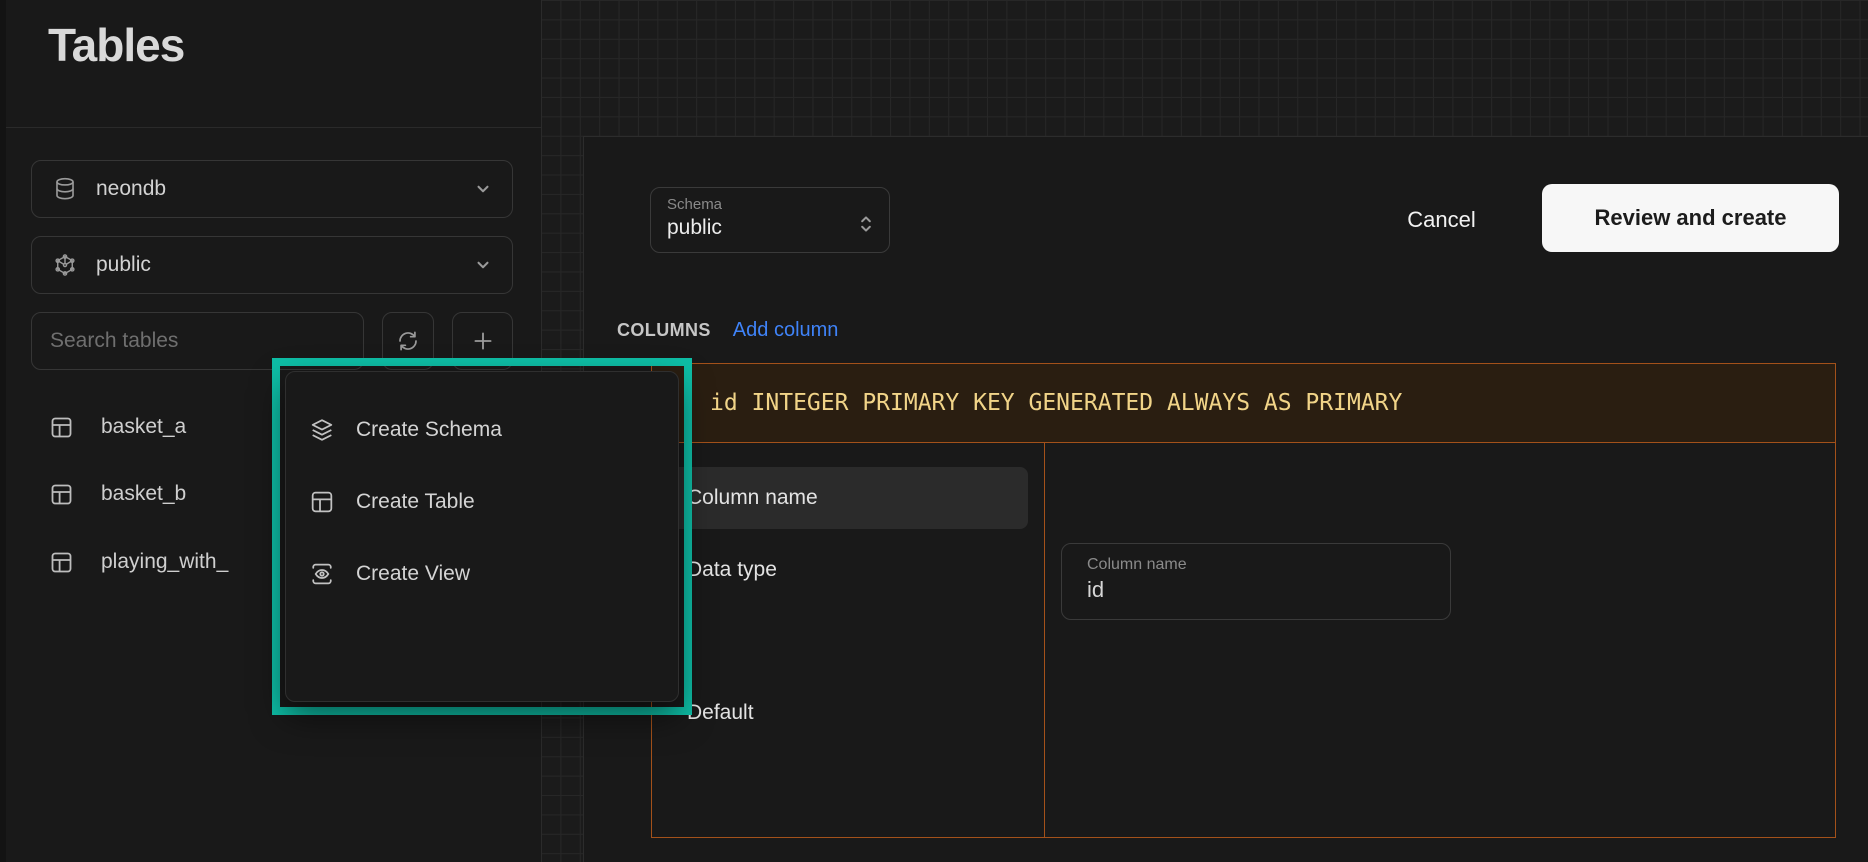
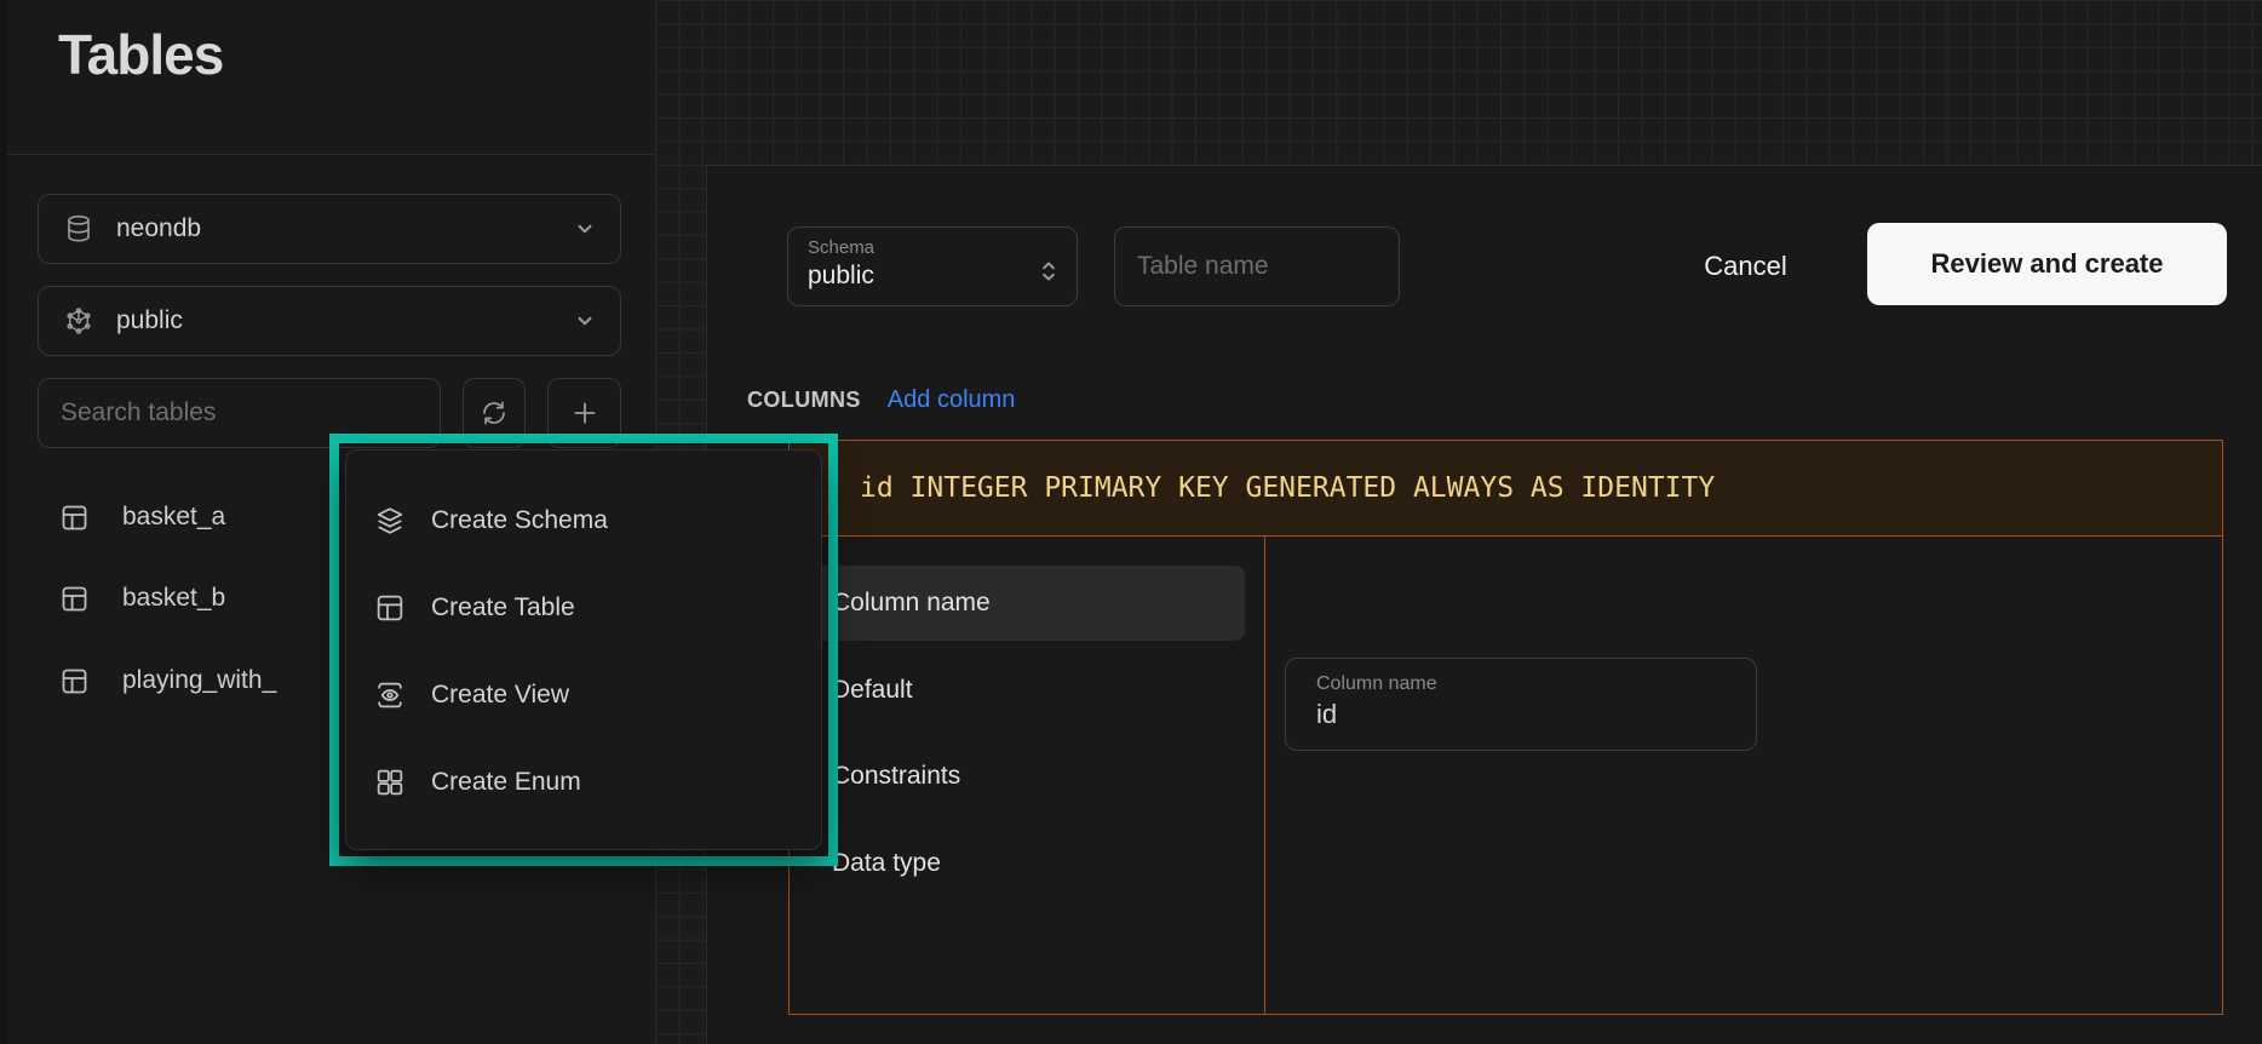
  Tables
  neondb
  public
  Search tables
  basket_a
  basket_b
  playing_with_
  Schema
  public
+ Table name
  Cancel
  Review and create
  COLUMNS
  Add column
- id INTEGER PRIMARY KEY GENERATED ALWAYS AS PRIMARY
+ id INTEGER PRIMARY KEY GENERATED ALWAYS AS IDENTITY
  Column name
- Data type
+ Default
+ Constraints
- Default
+ Data type
  Column name
  id
  Create Schema
  Create Table
  Create View
+ Create Enum
